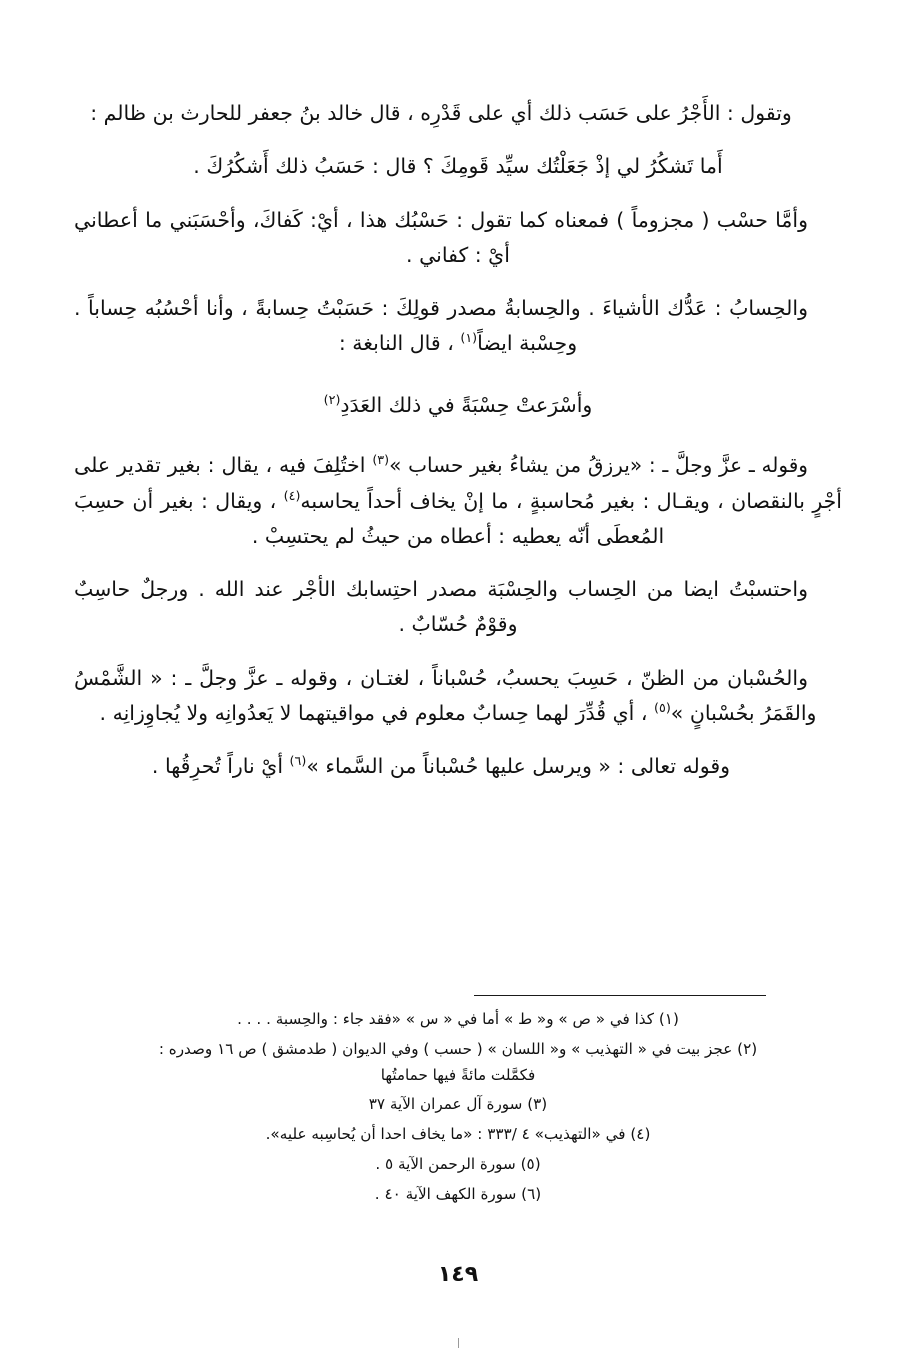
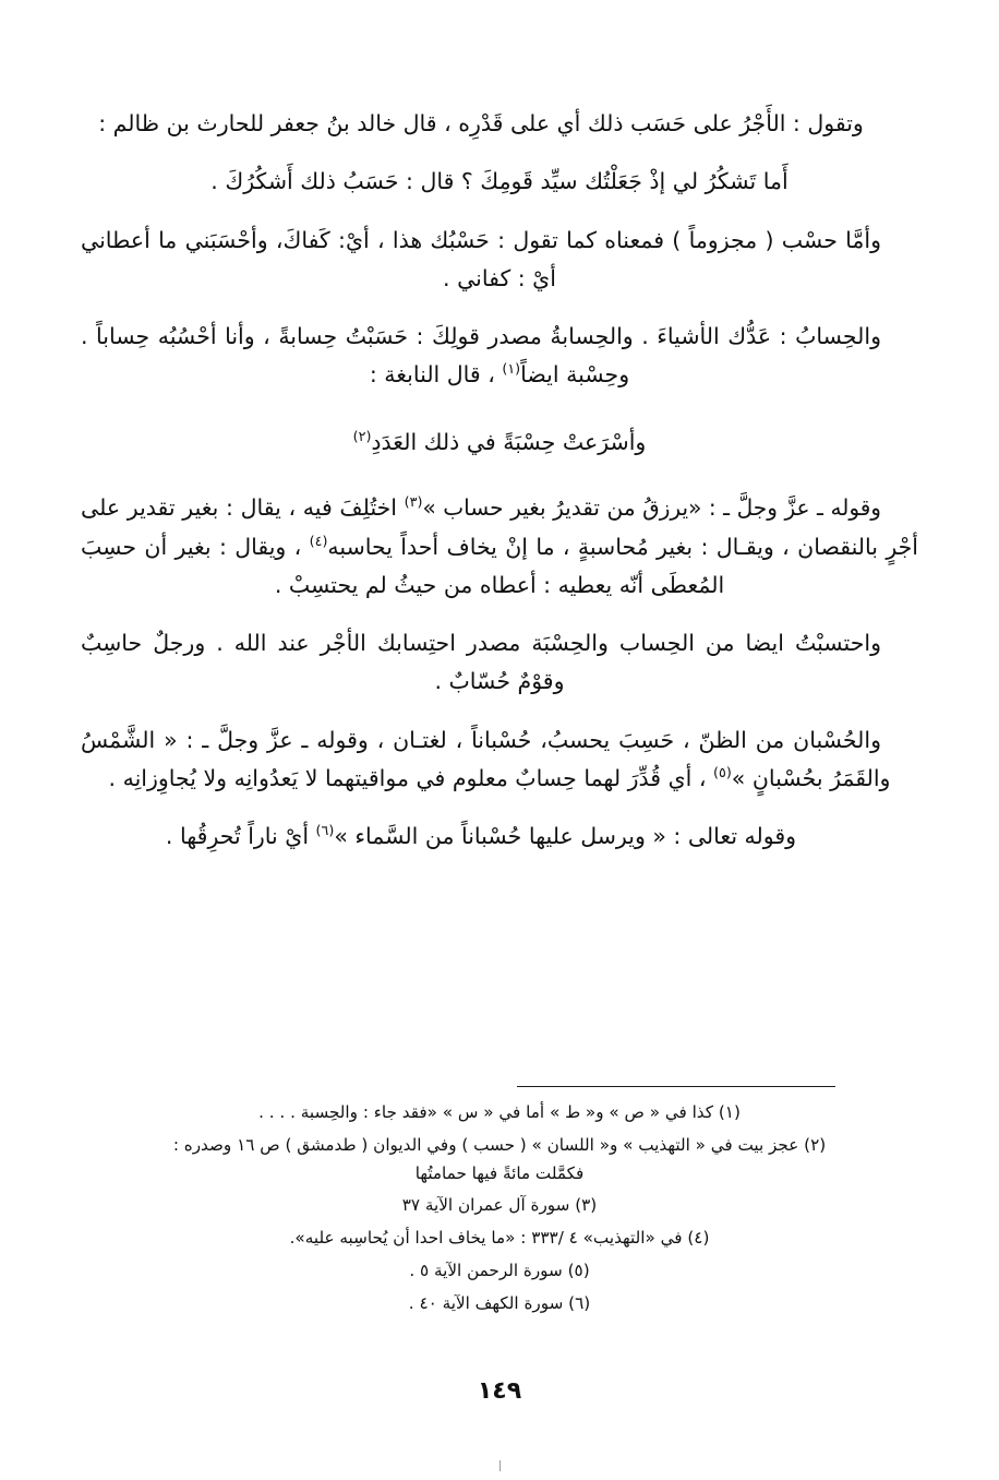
  وتقول : الأَجْرُ على حَسَب ذلك أي على قَدْرِه ، قال خالد بنُ جعفر للحارث بن ظالم :
  أَما تَشكُرُ لي إذْ جَعَلْتُك سيِّد قَومِكَ ؟ قال : حَسَبُ ذلك أَشكُرُكَ .
  وأمَّا حسْب ( مجزوماً ) فمعناه كما تقول : حَسْبُك هذا ، أيْ: كَفاكَ، وأحْسَبَني ما أعطاني أيْ : كفاني .
  والحِسابُ : عَدُّك الأشياءَ . والحِسابةُ مصدر قولِكَ : حَسَبْتُ حِسابةً ، وأنا أحْسُبُه حِساباً . وحِسْبة ايضاً(١) ، قال النابغة :
  وأسْرَعتْ حِسْبَةً في ذلك العَدَدِ(٢)
- وقوله ـ عزَّ وجلَّ ـ : «يرزقُ من يشاءُ بغير حساب »(٣) اختُلِفَ فيه ، يقال : بغير تقدير على أجْرٍ بالنقصان ، ويقـال : بغير مُحاسبةٍ ، ما إنْ يخاف أحداً يحاسبه(٤) ، ويقال : بغير أن حسِبَ المُعطَى أنّه يعطيه : أعطاه من حيثُ لم يحتسِبْ .
+ وقوله ـ عزَّ وجلَّ ـ : «يرزقُ من تقديرُ بغير حساب »(٣) اختُلِفَ فيه ، يقال : بغير تقدير على أجْرٍ بالنقصان ، ويقـال : بغير مُحاسبةٍ ، ما إنْ يخاف أحداً يحاسبه(٤) ، ويقال : بغير أن حسِبَ المُعطَى أنّه يعطيه : أعطاه من حيثُ لم يحتسِبْ .
  واحتسبْتُ ايضا من الحِساب والحِسْبَة مصدر احتِسابك الأجْر عند الله . ورجلٌ حاسِبٌ وقوْمٌ حُسّابٌ .
  والحُسْبان من الظنّ ، حَسِبَ يحسبُ، حُسْباناً ، لغتـان ، وقوله ـ عزَّ وجلَّ ـ : « الشَّمْسُ والقَمَرُ بحُسْبانٍ »(٥) ، أي قُدِّرَ لهما حِسابٌ معلوم في مواقيتهما لا يَعدُوانِه ولا يُجاوِزانِه .
  وقوله تعالى : « ويرسل عليها حُسْباناً من السَّماء »(٦) أيْ ناراً تُحرِقُها .
  (١) كذا في « ص » و« ط » أما في « س » «فقد جاء : والحِسبة . . . .
  (٢) عجز بيت في « التهذيب » و« اللسان » ( حسب ) وفي الديوان ( طدمشق ) ص ١٦ وصدره :
  فكمَّلت مائةً فيها حمامتُها
  (٣) سورة آل عمران الآية ٣٧
  (٤) في «التهذيب» ٤ /٣٣٣ : «ما يخاف احدا أن يُحاسِبه عليه».
  (٥) سورة الرحمن الآية ٥ .
  (٦) سورة الكهف الآية ٤٠ .
  ١٤٩
